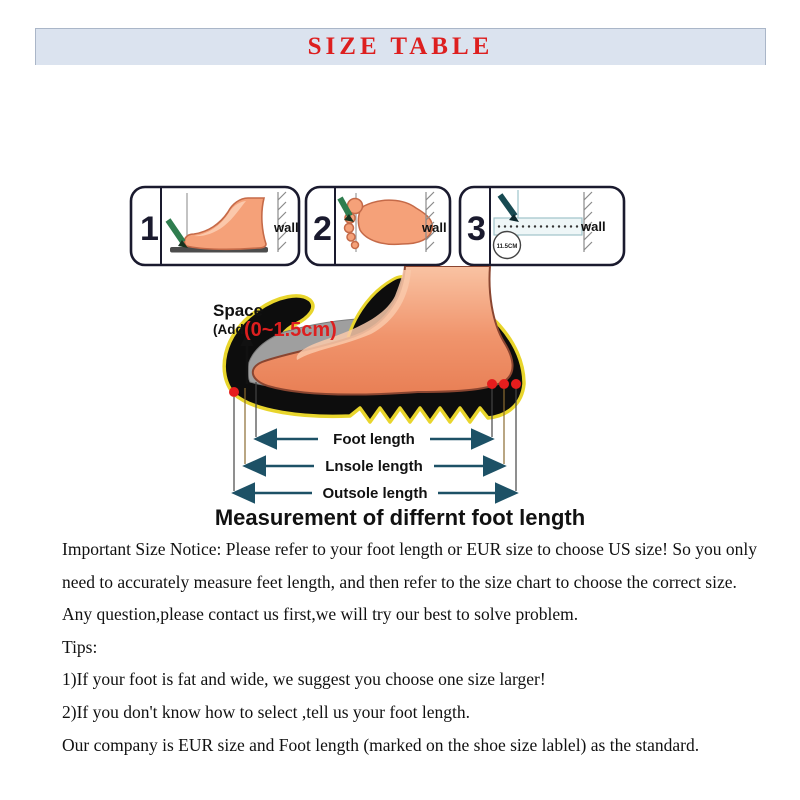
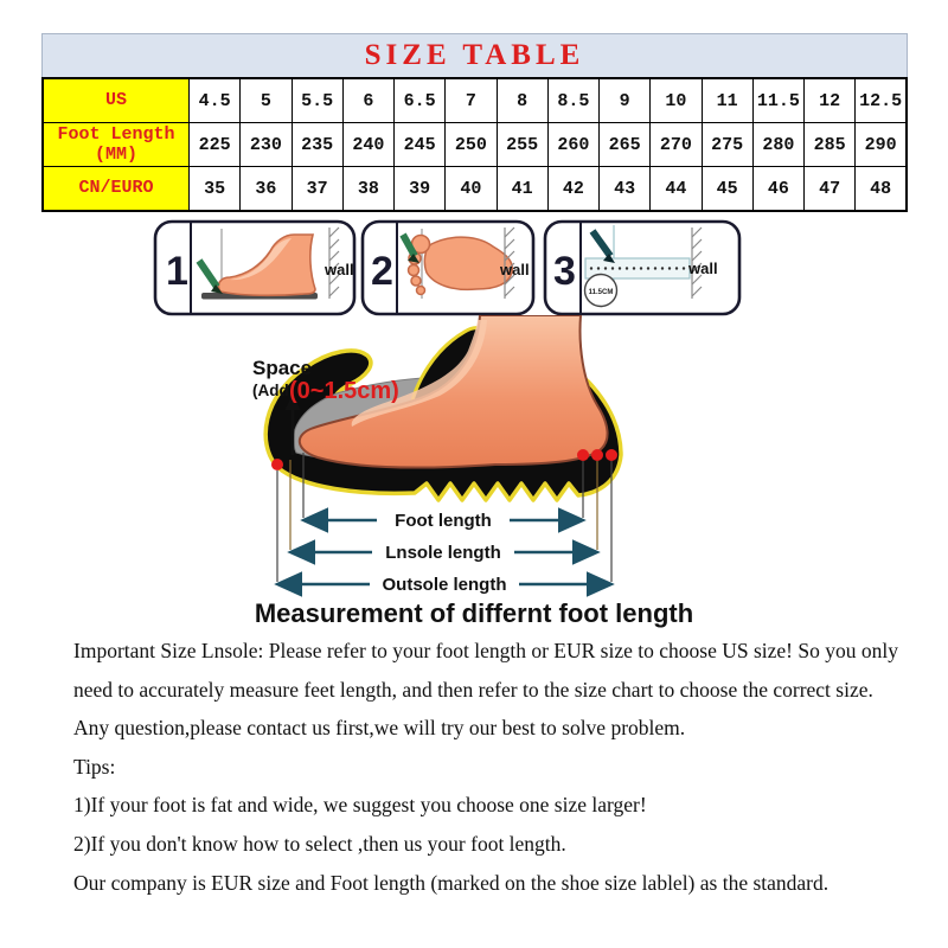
  SIZE TABLE
+ US	4.5	5	5.5	6	6.5	7	8	8.5	9	10	11	11.5	12	12.5
+ Foot Length(MM)	225	230	235	240	245	250	255	260	265	270	275	280	285	290
+ CN/EURO	35	36	37	38	39	40	41	42	43	44	45	46	47	48
  1
  wall
  2
  wall
  3
  wall
  Space
  (Add
  (0~1.5cm)
  Foot length
  Lnsole length
  Outsole length
  Measurement of differnt foot length
- Important Size Notice: Please refer to your foot length or EUR size to choose US size! So you only
+ Important Size Lnsole: Please refer to your foot length or EUR size to choose US size! So you only
  need to accurately measure feet length, and then refer to the size chart to choose the correct size.
  Any question,please contact us first,we will try our best to solve problem.
  Tips:
  1)If your foot is fat and wide, we suggest you choose one size larger!
- 2)If you don't know how to select ,tell us your foot length.
+ 2)If you don't know how to select ,then us your foot length.
  Our company is EUR size and Foot length (marked on the shoe size lablel) as the standard.
